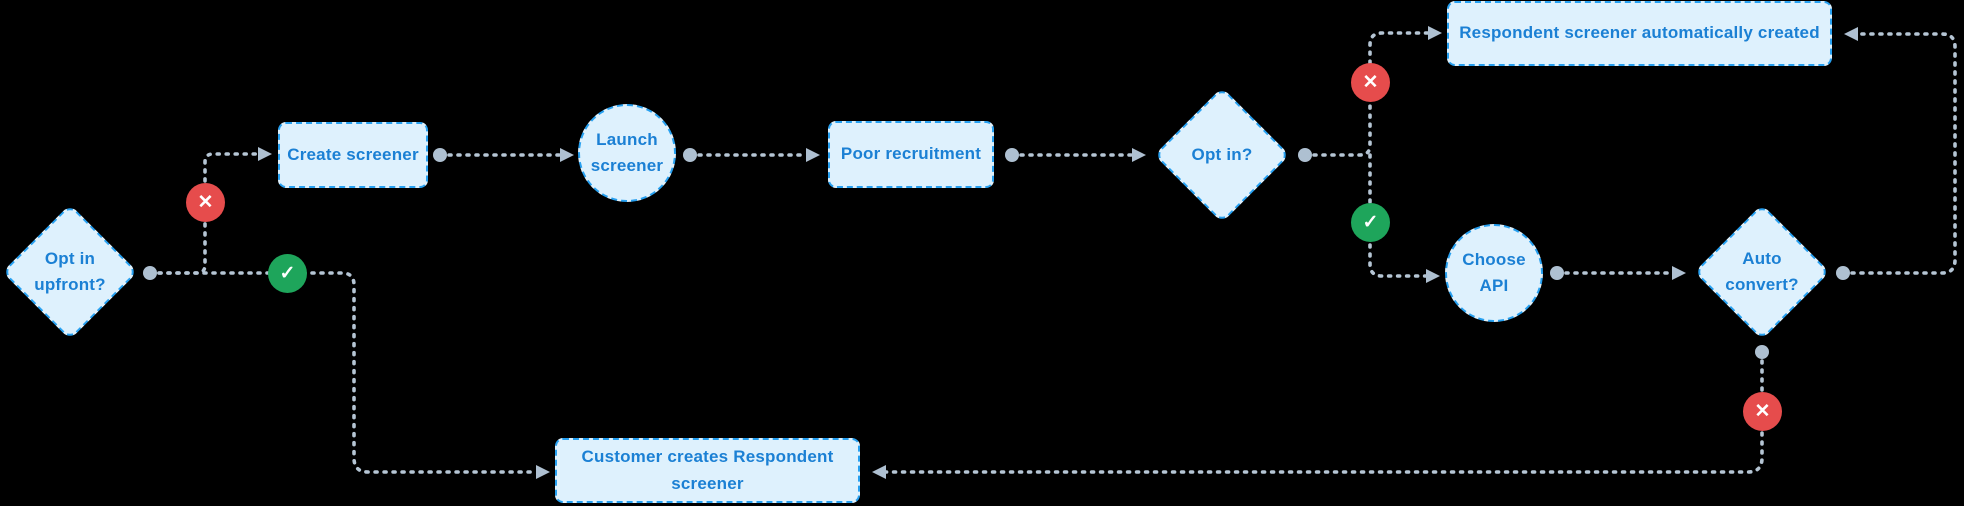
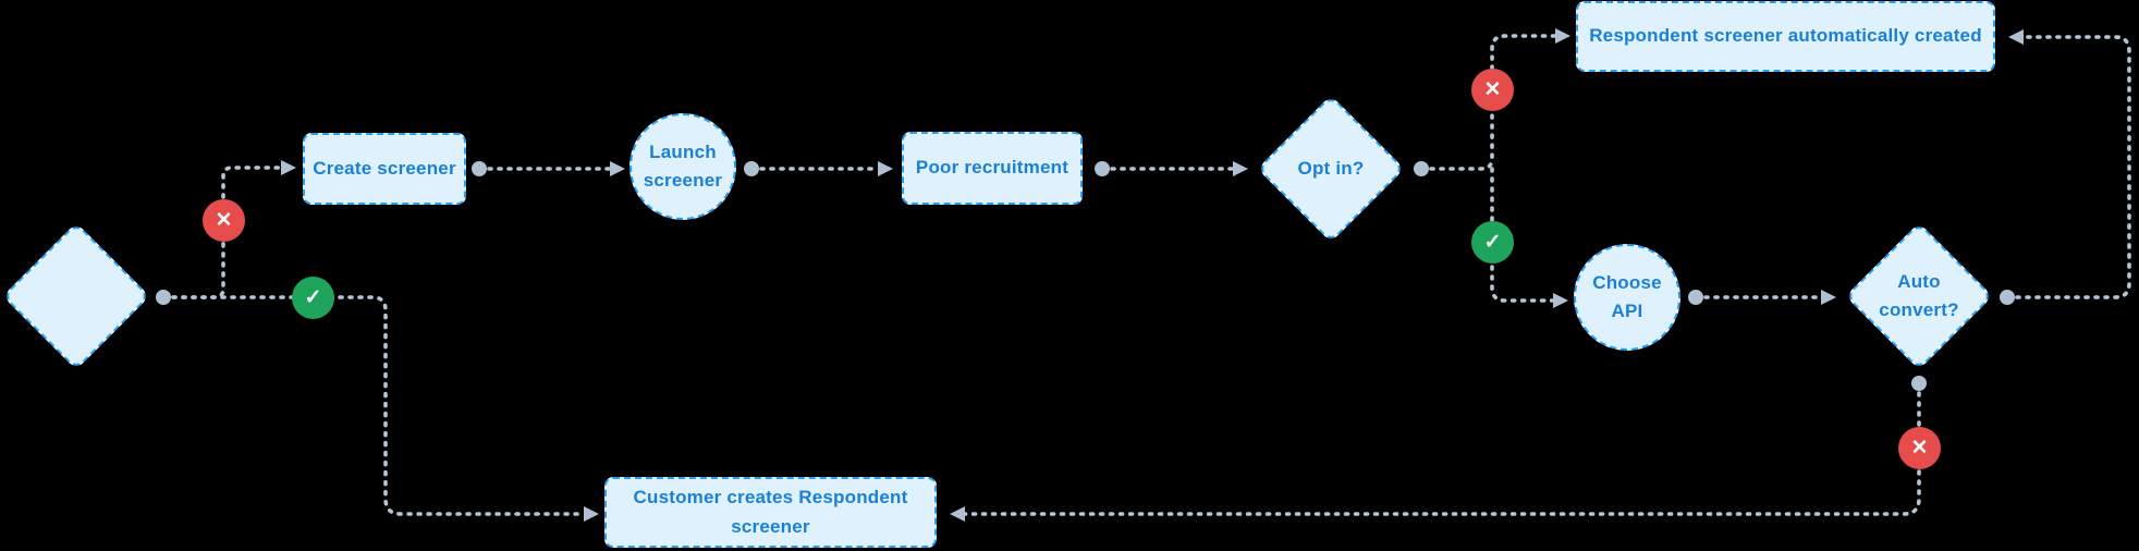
- Opt in upfront?
  Create screener
  Launch screener
  Poor recruitment
  Opt in?
  Respondent screener automatically created
  Choose API
  Auto convert?
  Customer creates Respondent screener
  ✕
  ✓
  ✕
  ✓
  ✕
